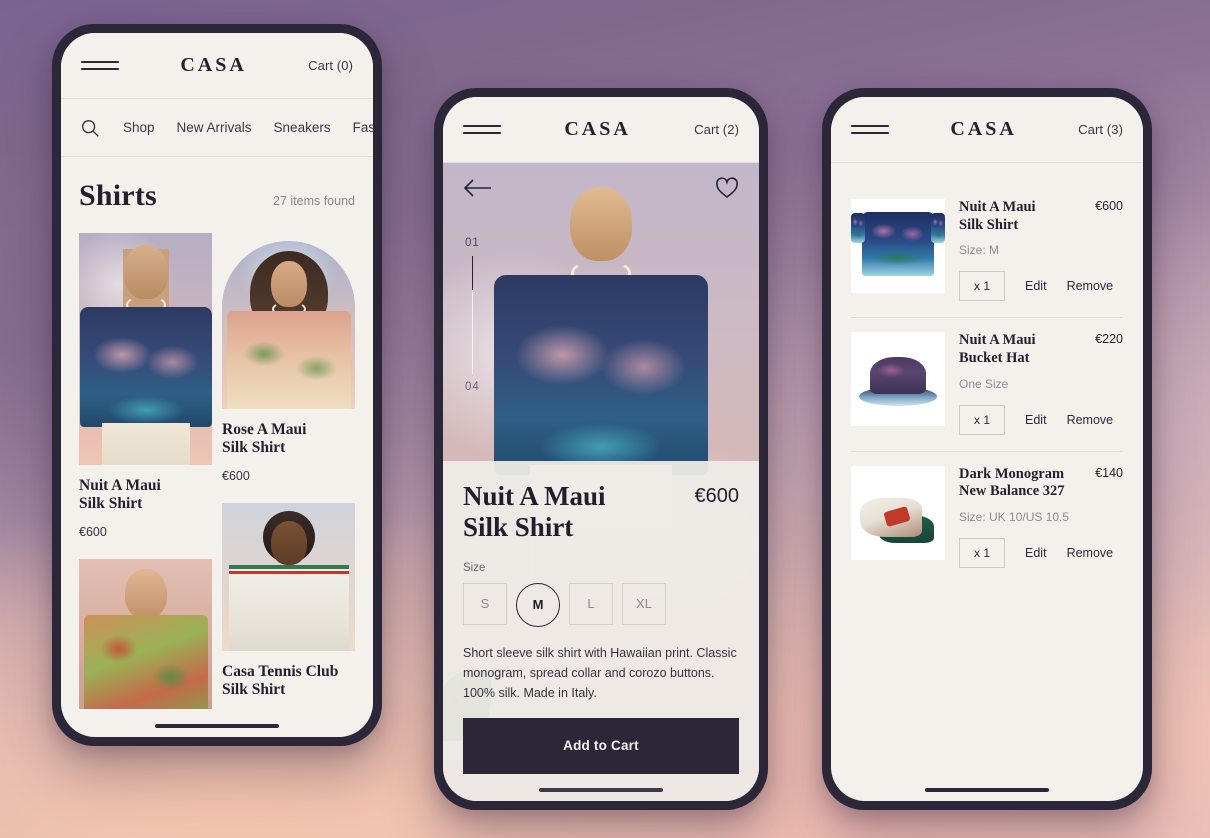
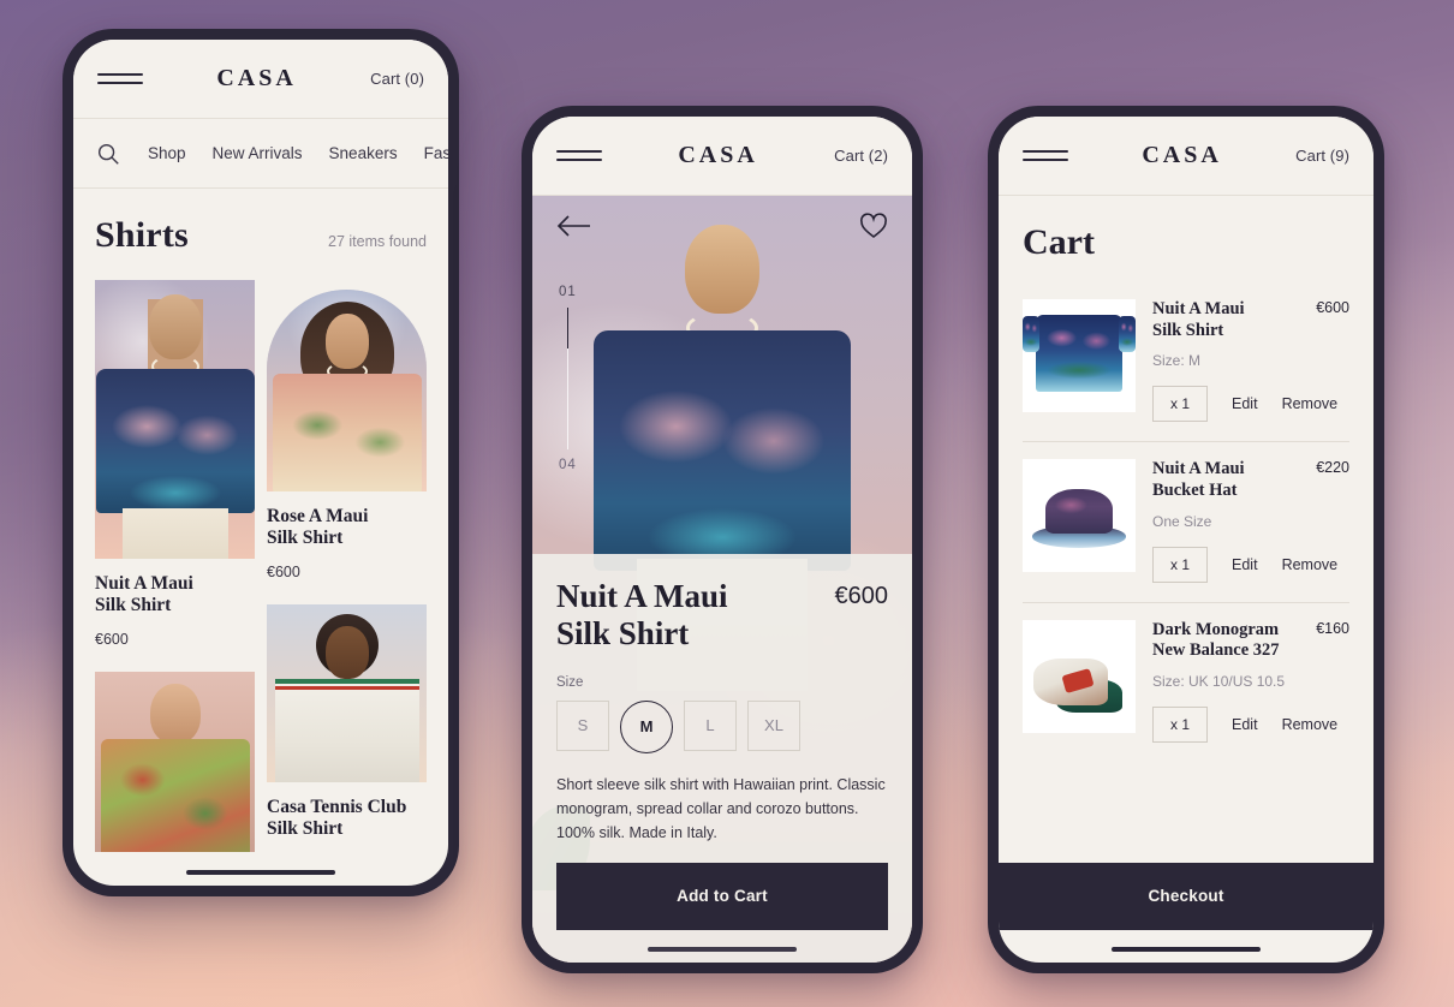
  CASA
  Cart (0)
  Shop
  New Arrivals
  Sneakers
  Fas
  Shirts
  27 items found
  Nuit A Maui
  Silk Shirt
  €600
  Rose A Maui
  Silk Shirt
  €600
  Casa Tennis Club
  Silk Shirt
  CASA
  Cart (2)
  01
  04
  Nuit A Maui
  Silk Shirt
  €600
  Size
  S
  M
  L
  XL
  Short sleeve silk shirt with Hawaiian print. Classic monogram, spread collar and corozo buttons. 100% silk. Made in Italy.
  Add to Cart
  CASA
- Cart (3)
+ Cart (9)
+ Cart
  Nuit A Maui
  Silk Shirt
  €600
  Size: M
  x 1
  Edit
  Remove
  Nuit A Maui
  Bucket Hat
  €220
  One Size
  x 1
  Edit
  Remove
  Dark Monogram
  New Balance 327
- €140
+ €160
  Size: UK 10/US 10.5
  x 1
  Edit
  Remove
+ Checkout
